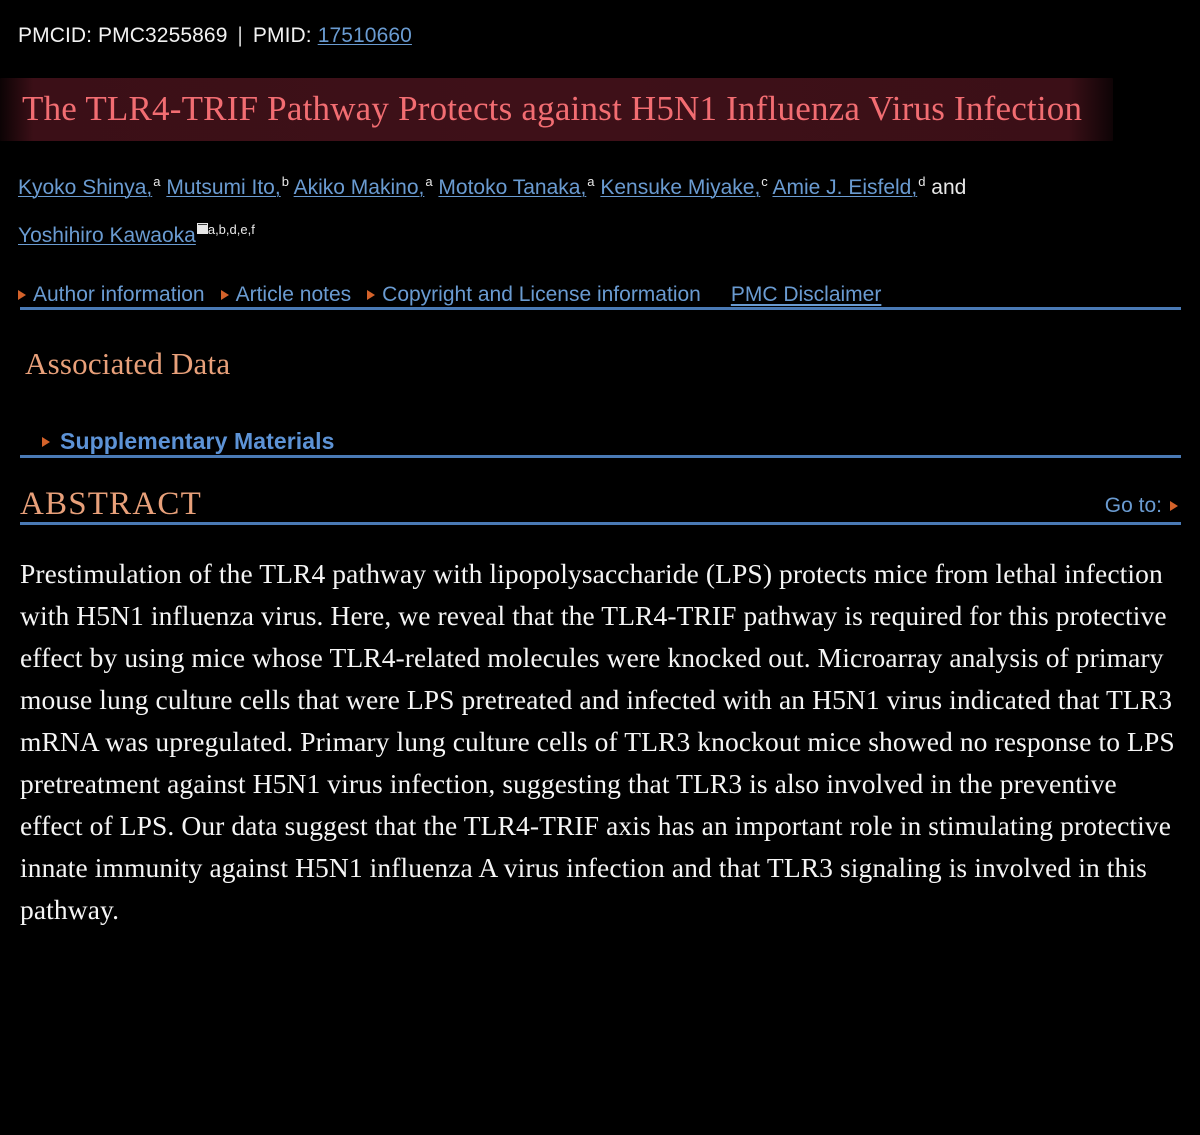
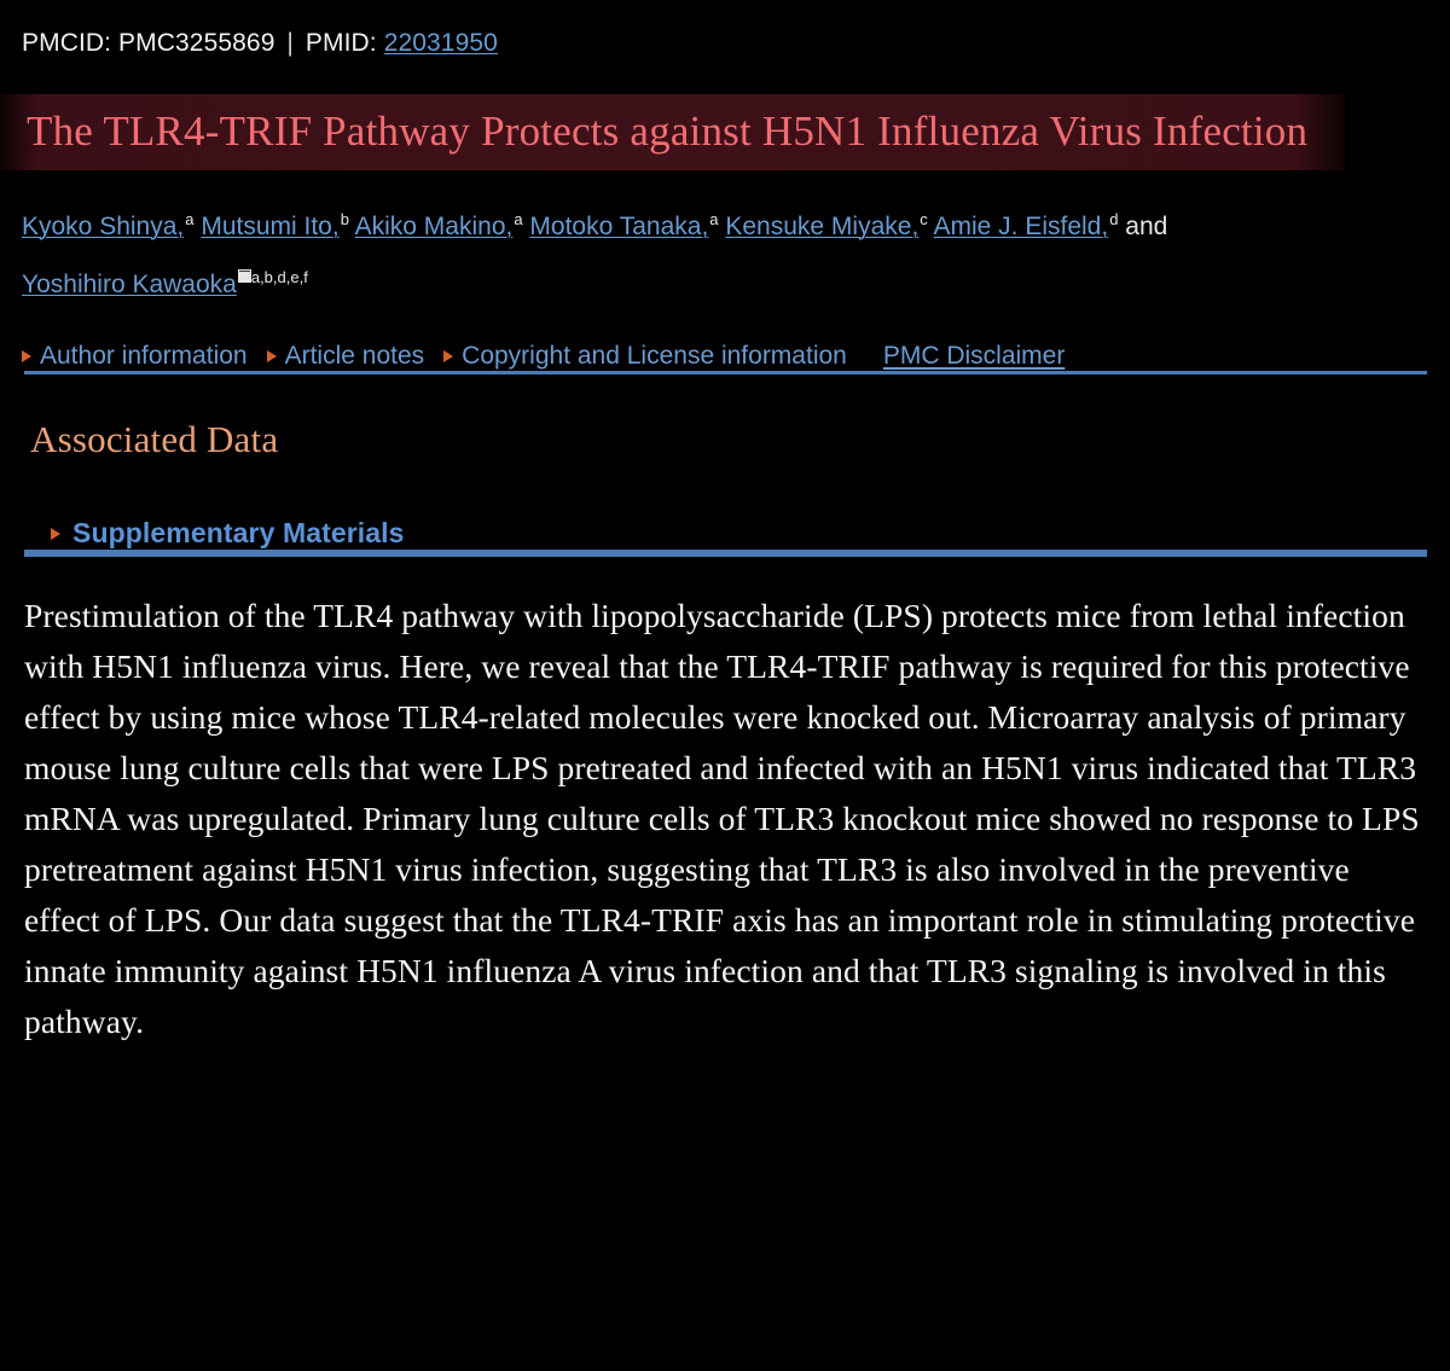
- PMCID: PMC3255869 | PMID: 17510660
+ PMCID: PMC3255869 | PMID: 22031950
  The TLR4-TRIF Pathway Protects against H5N1 Influenza Virus Infection
  Kyoko Shinya,a Mutsumi Ito,b Akiko Makino,a Motoko Tanaka,a Kensuke Miyake,c Amie J. Eisfeld,d and Yoshihiro Kawaoka a,b,d,e,f
  Author information
  Article notes
  Copyright and License information
  PMC Disclaimer
  Associated Data
  Supplementary Materials
- ABSTRACT
- Go to:
  Prestimulation of the TLR4 pathway with lipopolysaccharide (LPS) protects mice from lethal infection with H5N1 influenza virus. Here, we reveal that the TLR4-TRIF pathway is required for this protective effect by using mice whose TLR4-related molecules were knocked out. Microarray analysis of primary mouse lung culture cells that were LPS pretreated and infected with an H5N1 virus indicated that TLR3 mRNA was upregulated. Primary lung culture cells of TLR3 knockout mice showed no response to LPS pretreatment against H5N1 virus infection, suggesting that TLR3 is also involved in the preventive effect of LPS. Our data suggest that the TLR4-TRIF axis has an important role in stimulating protective innate immunity against H5N1 influenza A virus infection and that TLR3 signaling is involved in this pathway.
